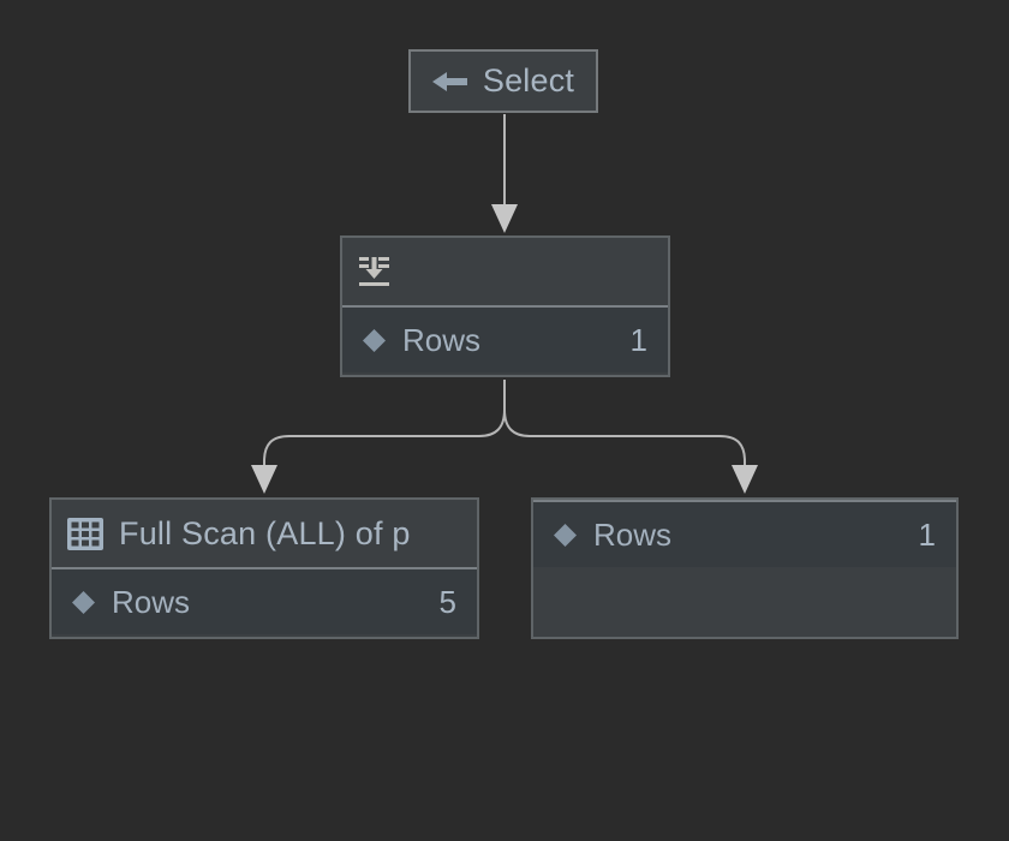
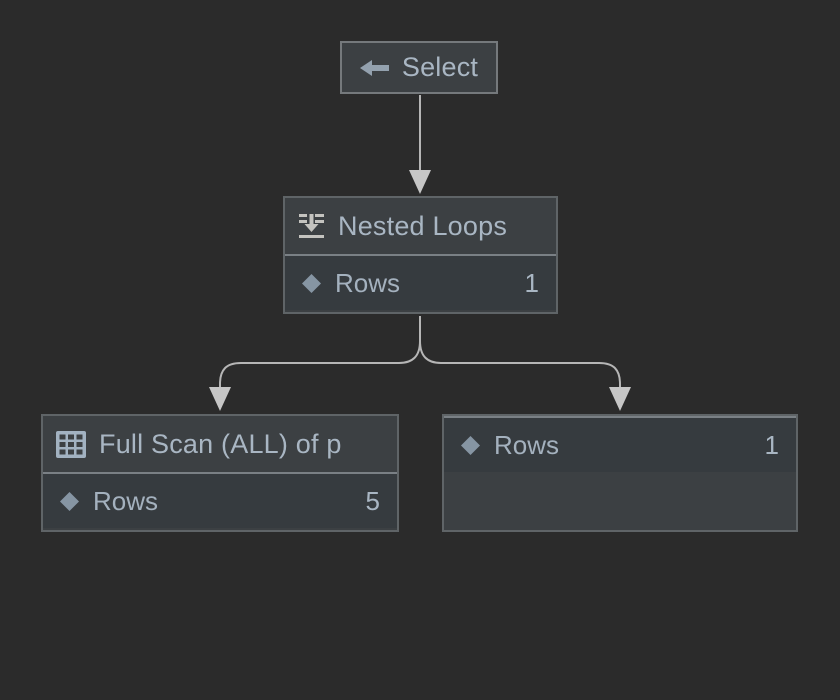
  Select
+ Nested Loops
  Rows
  1
  Full Scan (ALL) of p
  Rows
  5
  Rows
  1
